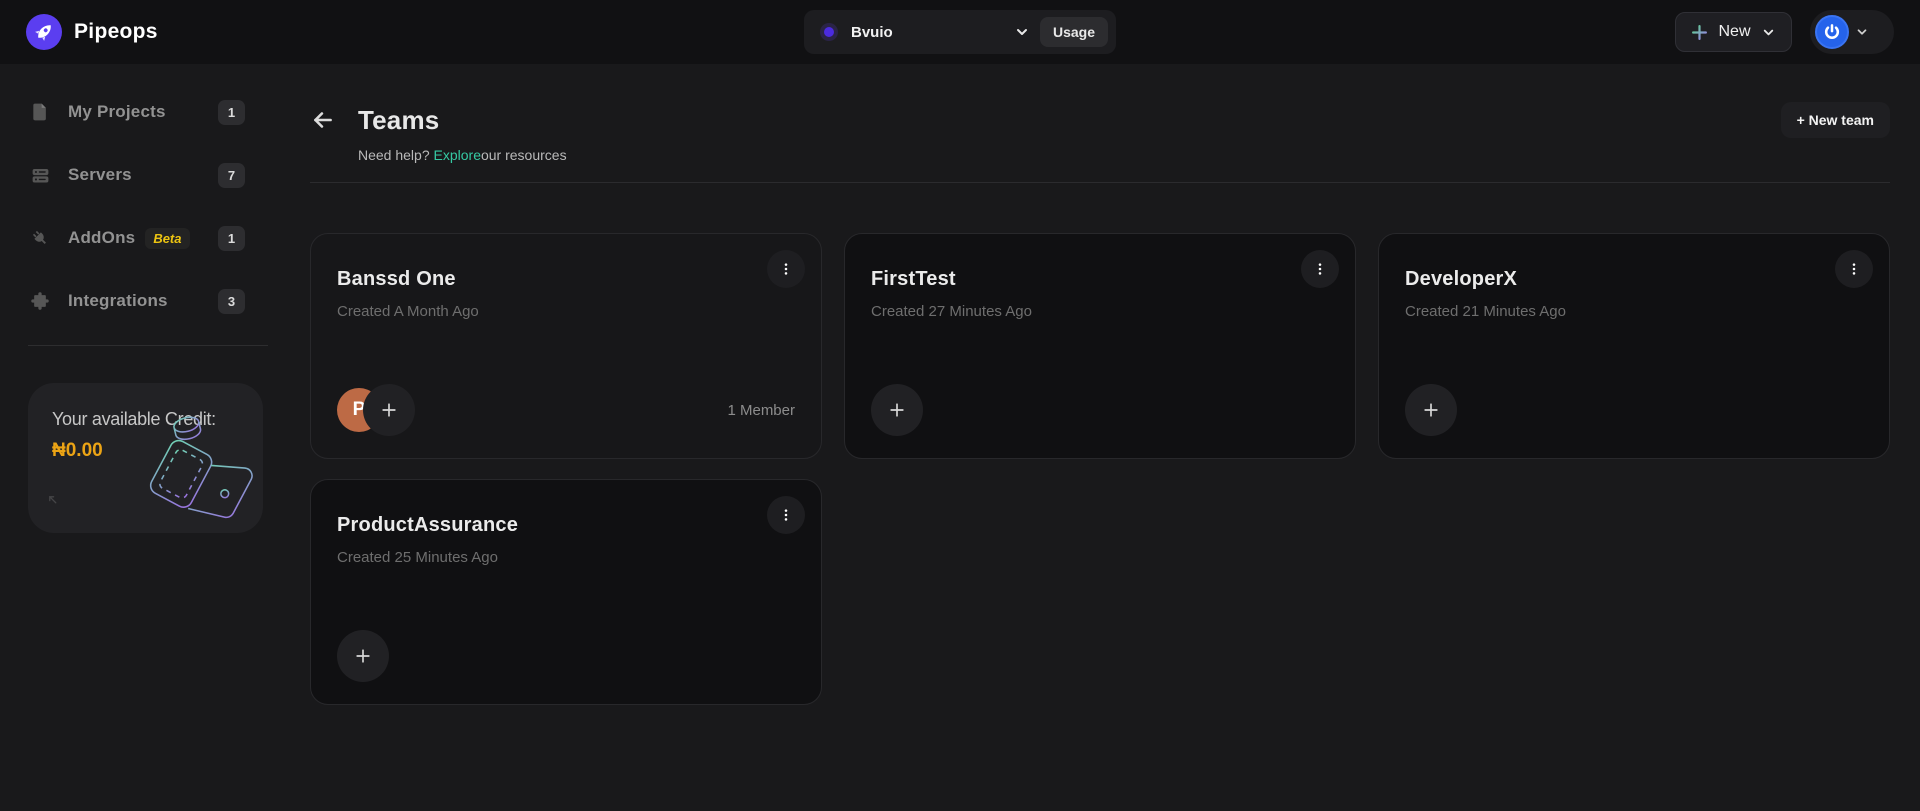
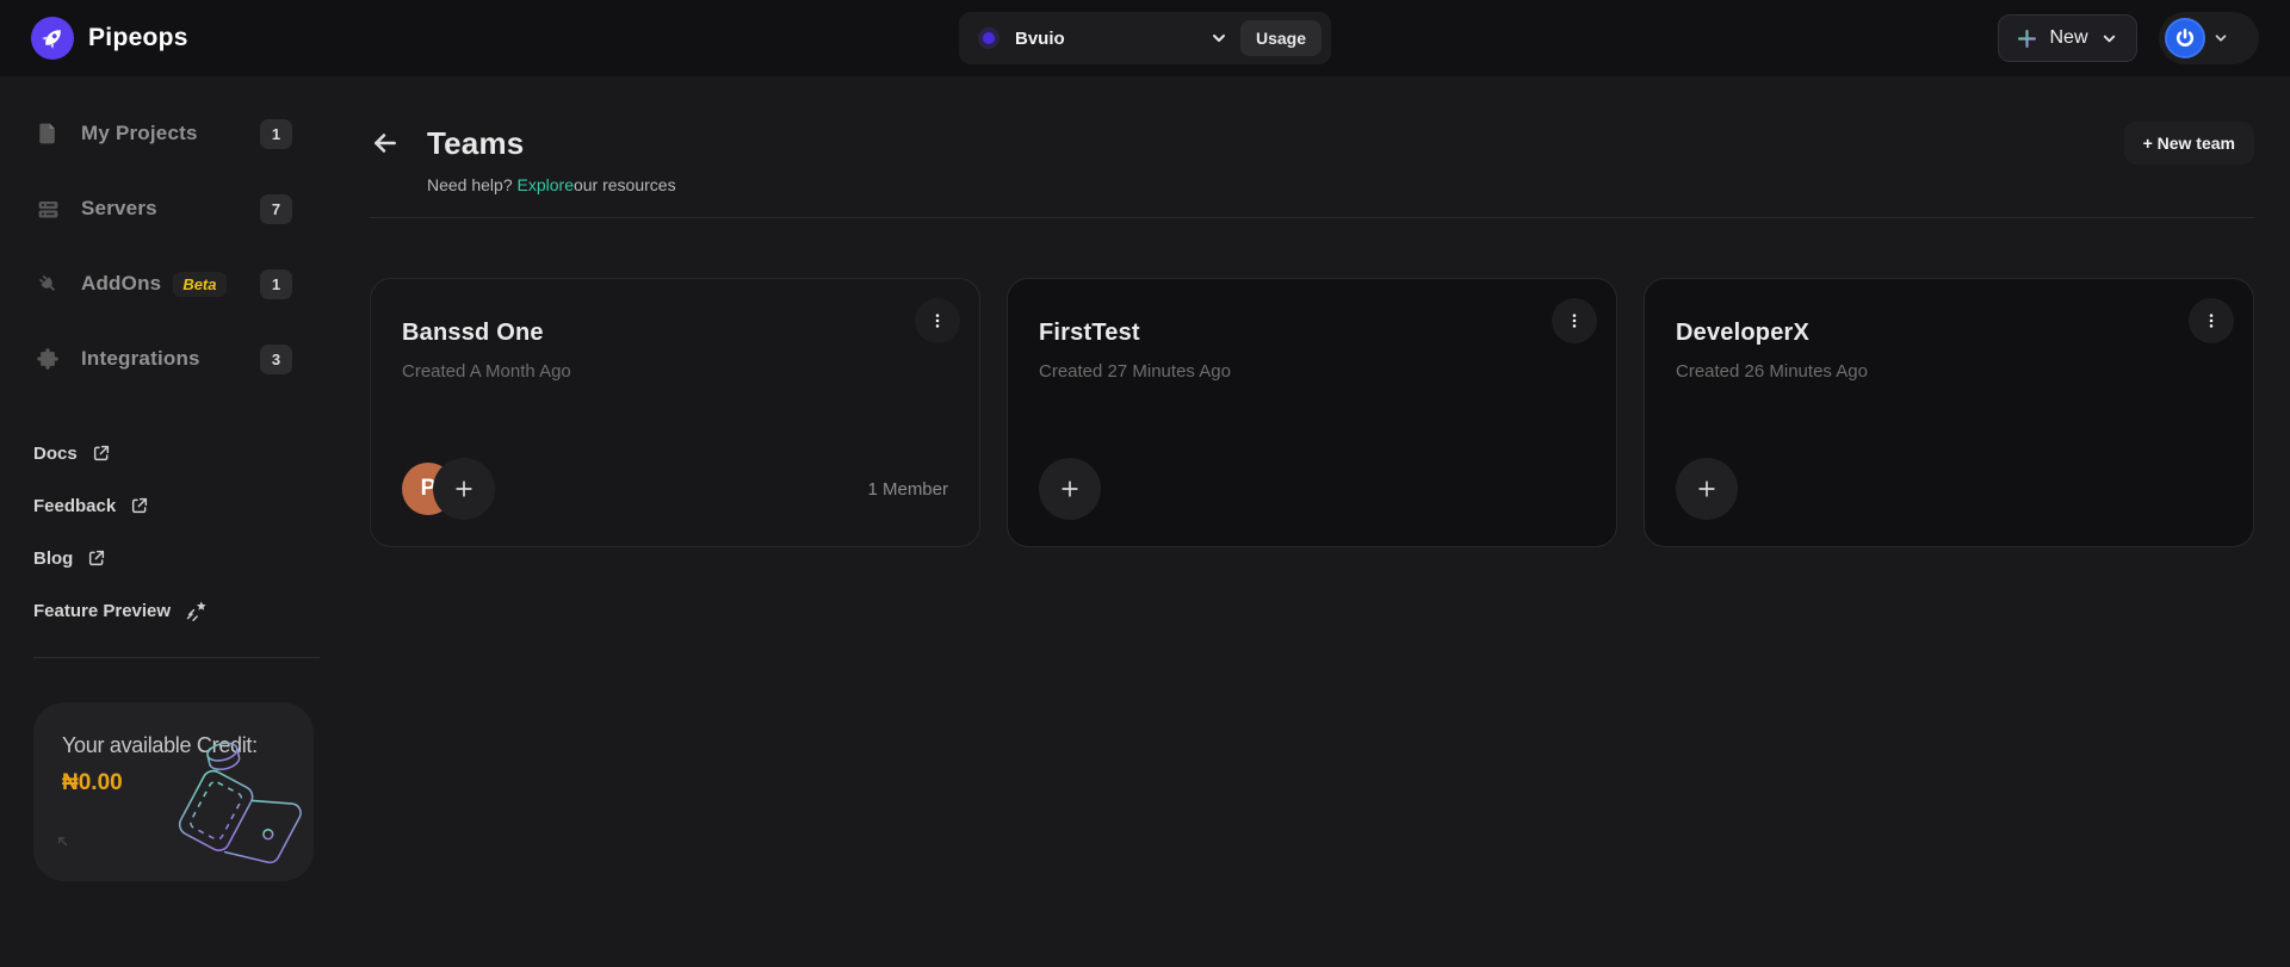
  Pipeops
  Bvuio
  Usage
  New
  My Projects
  1
  Servers
  7
  AddOns
  Beta
  1
  Integrations
  3
+ Docs
+ Feedback
+ Blog
+ Feature Preview
  Your available Ceit:
  ₦0.00
  Teams
  + New team
  Need help? Exploreour resources
  Banssd One
  Created A Month Ago
  P
  1 Member
  FirstTest
  Created 27 Minutes Ago
  DeveloperX
- Created 21 Minutes Ago
+ Created 26 Minutes Ago
- ProductAssurance
- Created 25 Minutes Ago
